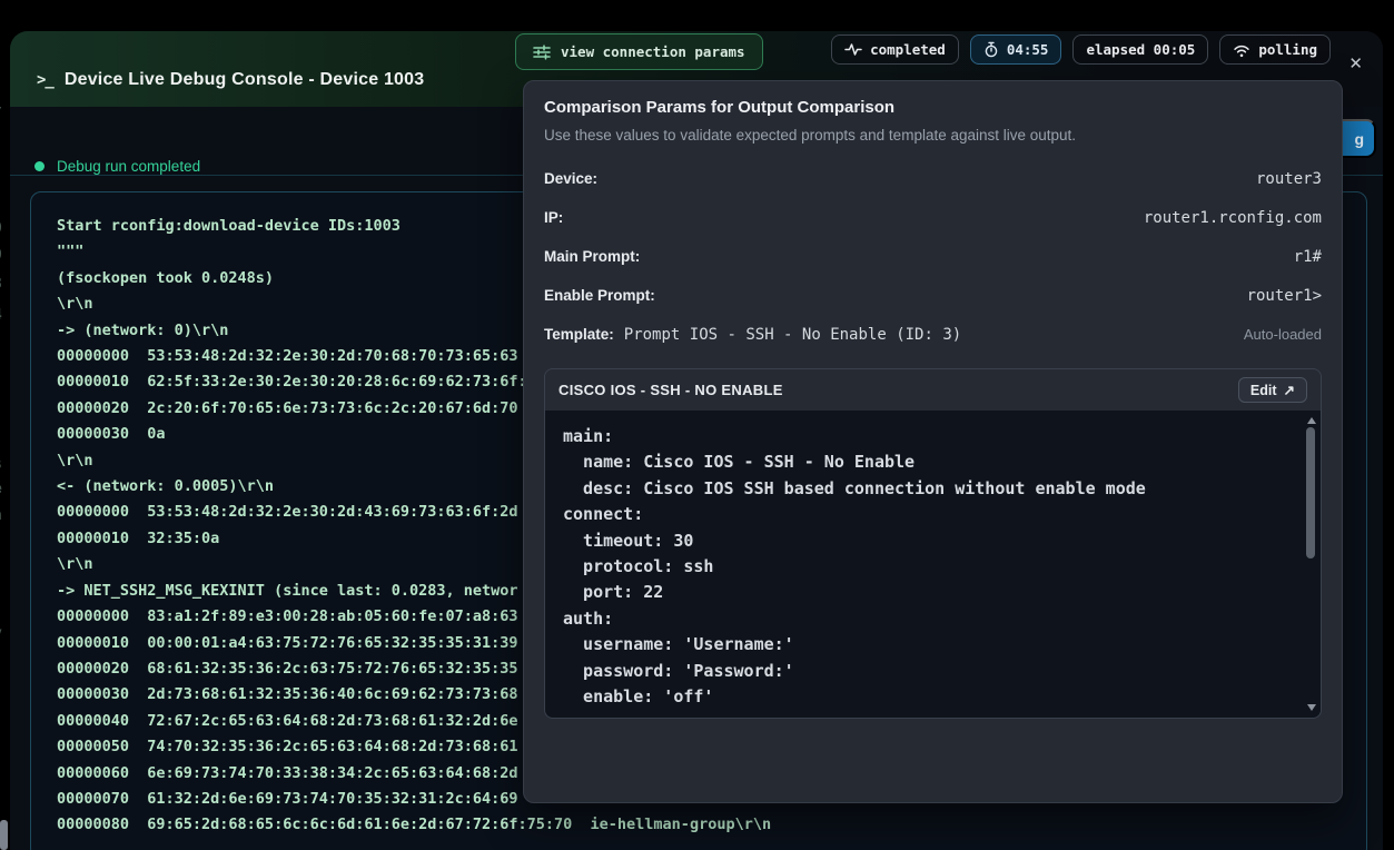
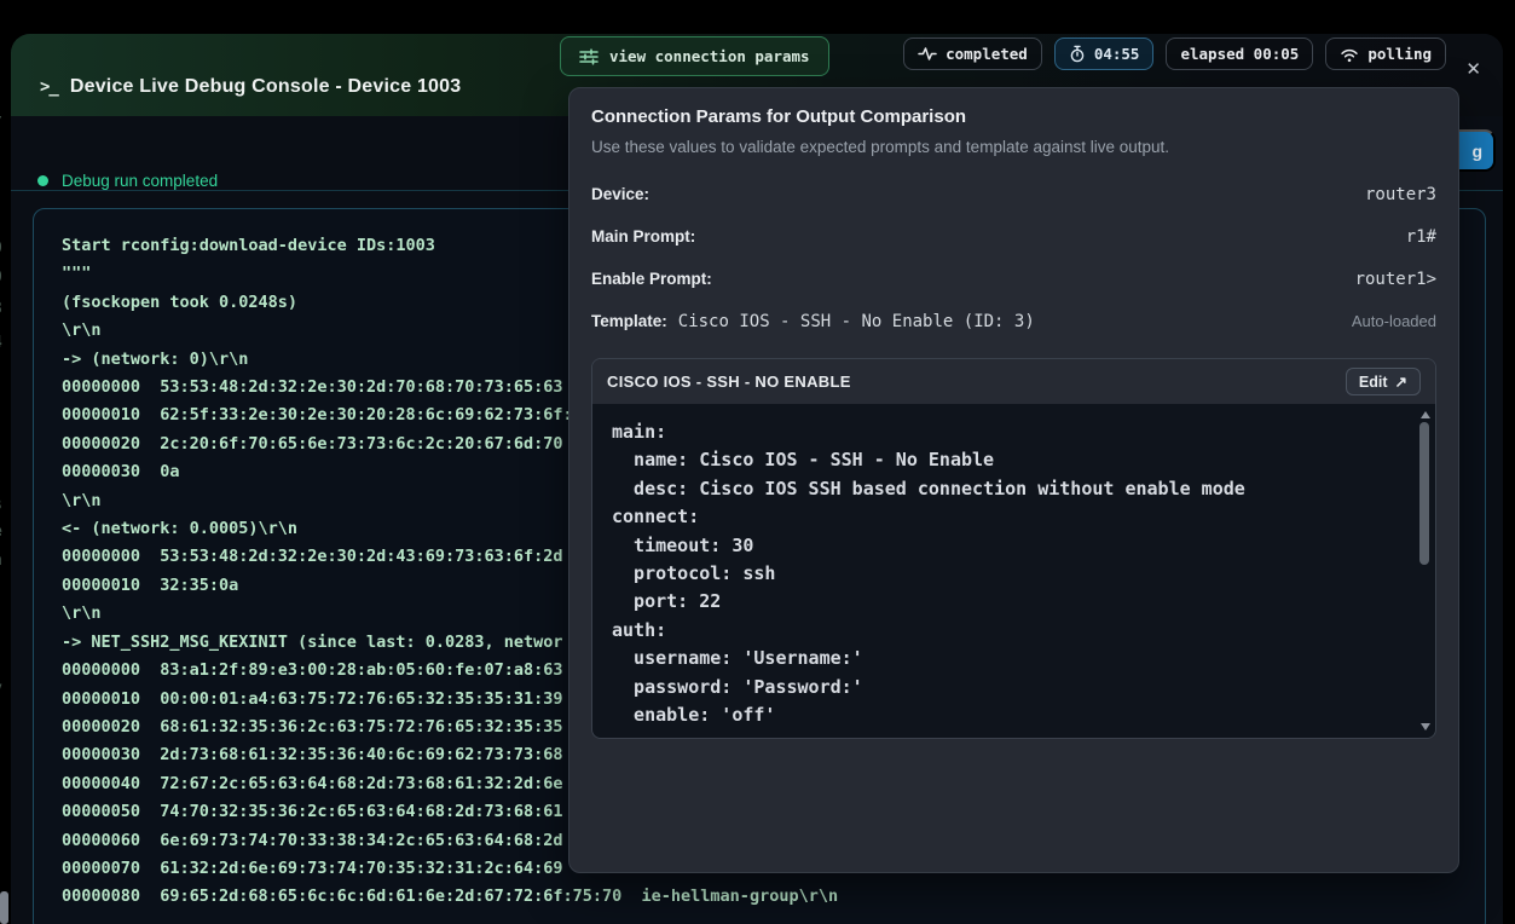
  >_
  Device Live Debug Console - Device 1003
  view connection params
  completed
  04:55
  elapsed 00:05
  polling
  ✕
  Debug run completed
  g
  Start rconfig:download-device IDs:1003
  """
  (fsockopen took 0.0248s)
  \r\n
  -> (network: 0)\r\n
  00000000 53:53:48:2d:32:2e:30:2d:70:68:70:73:65:63
  00000010 62:5f:33:2e:30:2e:30:20:28:6c:69:62:73:6f
  00000020 2c:20:6f:70:65:6e:73:73:6c:2c:20:67:6d:70
  00000030 0a
  \r\n
  <- (network: 0.0005)\r\n
  00000000 53:53:48:2d:32:2e:30:2d:43:69:73:63:6f:2d
  00000010 32:35:0a
  \r\n
  -> NET_SSH2_MSG_KEXINIT (since last: 0.0283, networ
  00000000 83:a1:2f:89:e3:00:28:ab:05:60:fe:07:a8:63
  00000010 00:00:01:a4:63:75:72:76:65:32:35:35:31:39
  00000020 68:61:32:35:36:2c:63:75:72:76:65:32:35:35
  00000030 2d:73:68:61:32:35:36:40:6c:69:62:73:73:68
  00000040 72:67:2c:65:63:64:68:2d:73:68:61:32:2d:6e
  00000050 74:70:32:35:36:2c:65:63:64:68:2d:73:68:61
  00000060 6e:69:73:74:70:33:38:34:2c:65:63:64:68:2d
  00000070 61:32:2d:6e:69:73:74:70:35:32:31:2c:64:69
  00000080 69:65:2d:68:65:6c:6c:6d:61:6e:2d:67:72:6f:75:70 ie-hellman-group\r\n
- Comparison Params for Output Comparison
+ Connection Params for Output Comparison
  Use these values to validate expected prompts and template against live output.
  Device:
  router3
- IP:
- router1.rconfig.com
  Main Prompt:
  r1#
  Enable Prompt:
  router1>
  Template:
- Prompt IOS - SSH - No Enable (ID: 3)
+ Cisco IOS - SSH - No Enable (ID: 3)
  Auto-loaded
  CISCO IOS - SSH - NO ENABLE
  Edit
  ↗
  main:
  name: Cisco IOS - SSH - No Enable
  desc: Cisco IOS SSH based connection without enable mode
  connect:
  timeout: 30
  protocol: ssh
  port: 22
  auth:
  username: 'Username:'
  password: 'Password:'
  enable: 'off'
